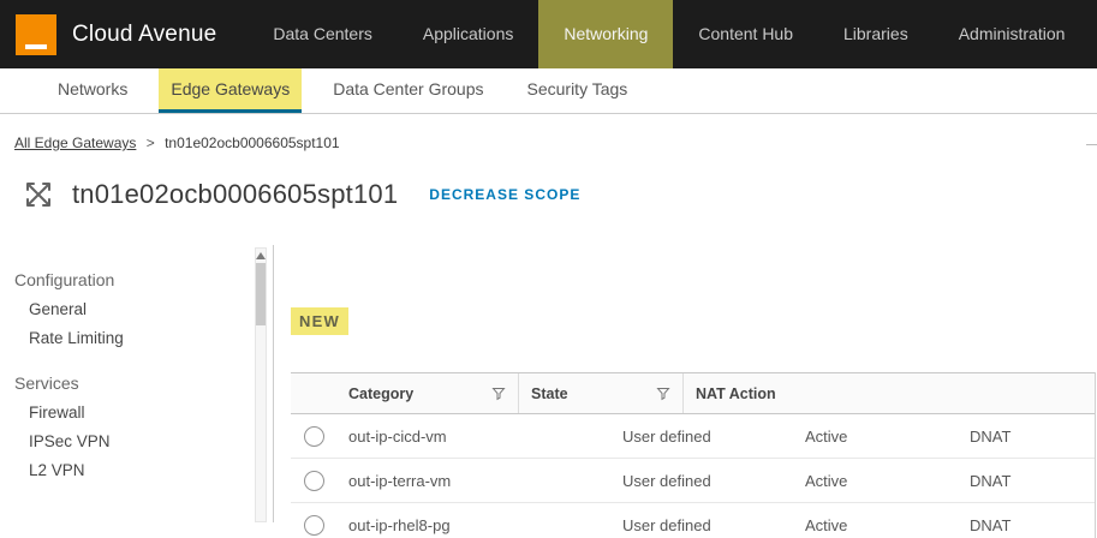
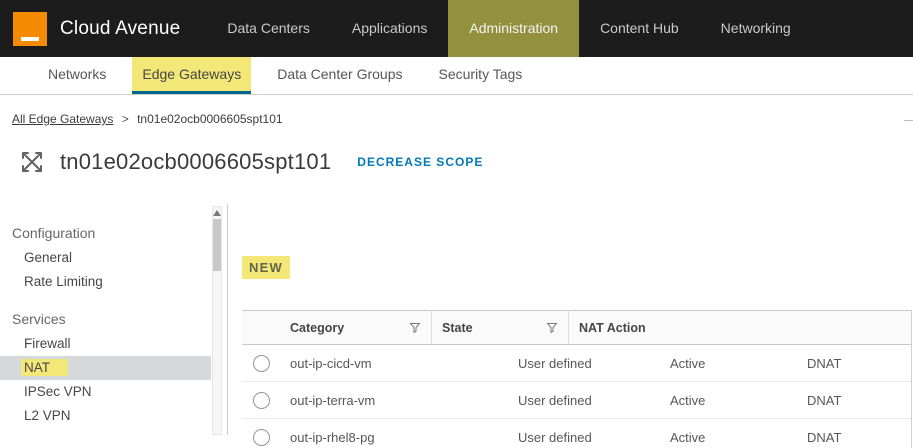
  Cloud Avenue
  Data Centers
  Applications
- Networking
+ Administration
  Content Hub
- Libraries
- Administration
+ Networking
  Networks
  Edge Gateways
  Data Center Groups
  Security Tags
  All Edge Gateways > tn01e02ocb0006605spt101
  tn01e02ocb0006605spt101
  DECREASE SCOPE
  Configuration
  General
  Rate Limiting
  Services
  Firewall
+ NAT
  IPSec VPN
  L2 VPN
  NEW
  Category
  State
  NAT Action
  out-ip-cicd-vm
  User defined
  Active
  DNAT
  out-ip-terra-vm
  User defined
  Active
  DNAT
  out-ip-rhel8-pg
  User defined
  Active
  DNAT
